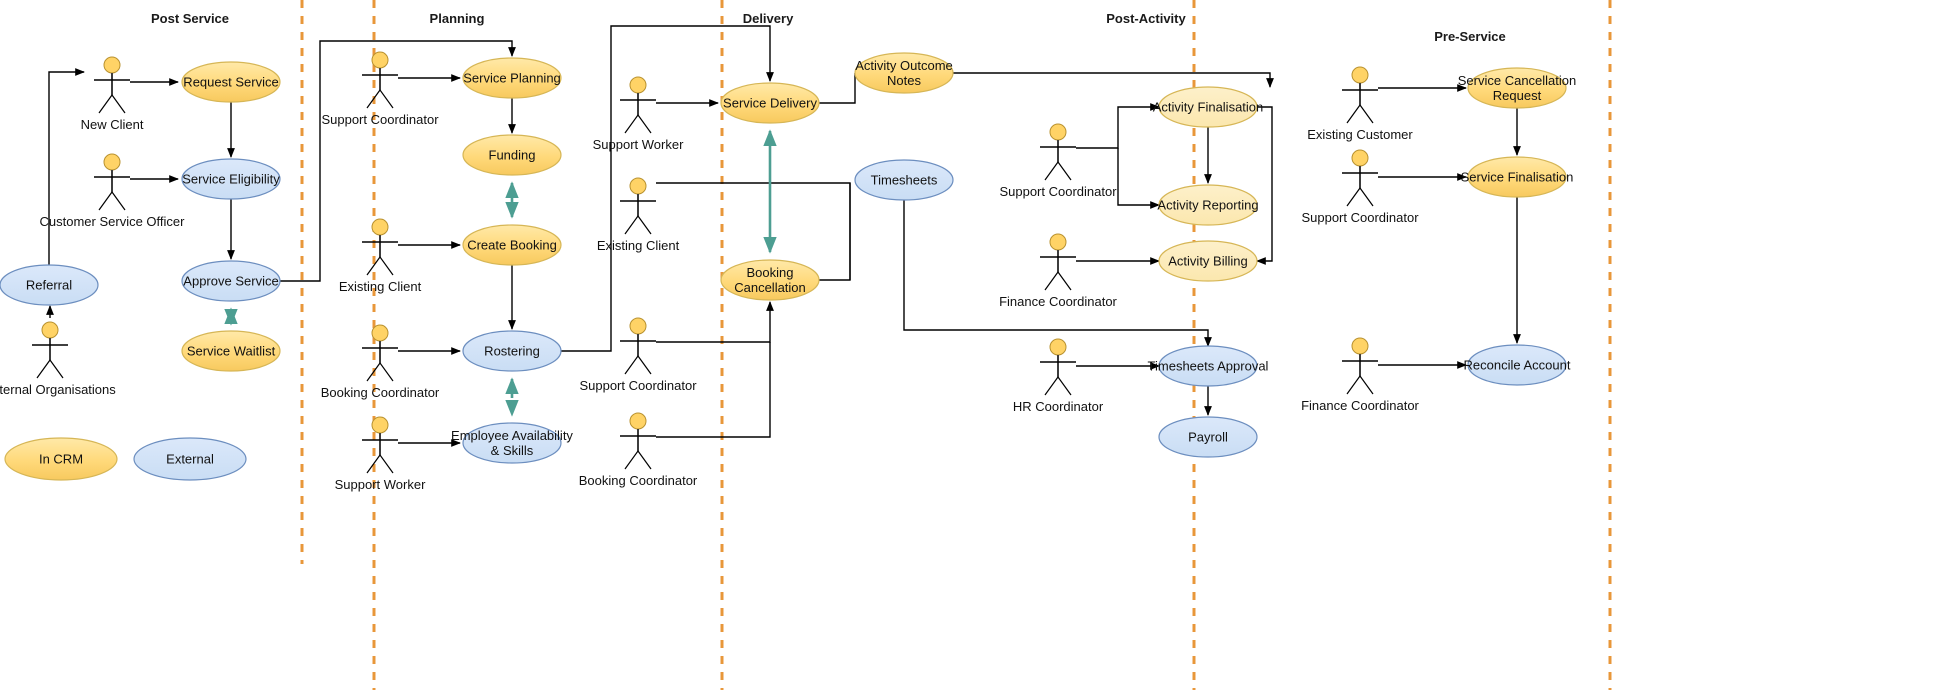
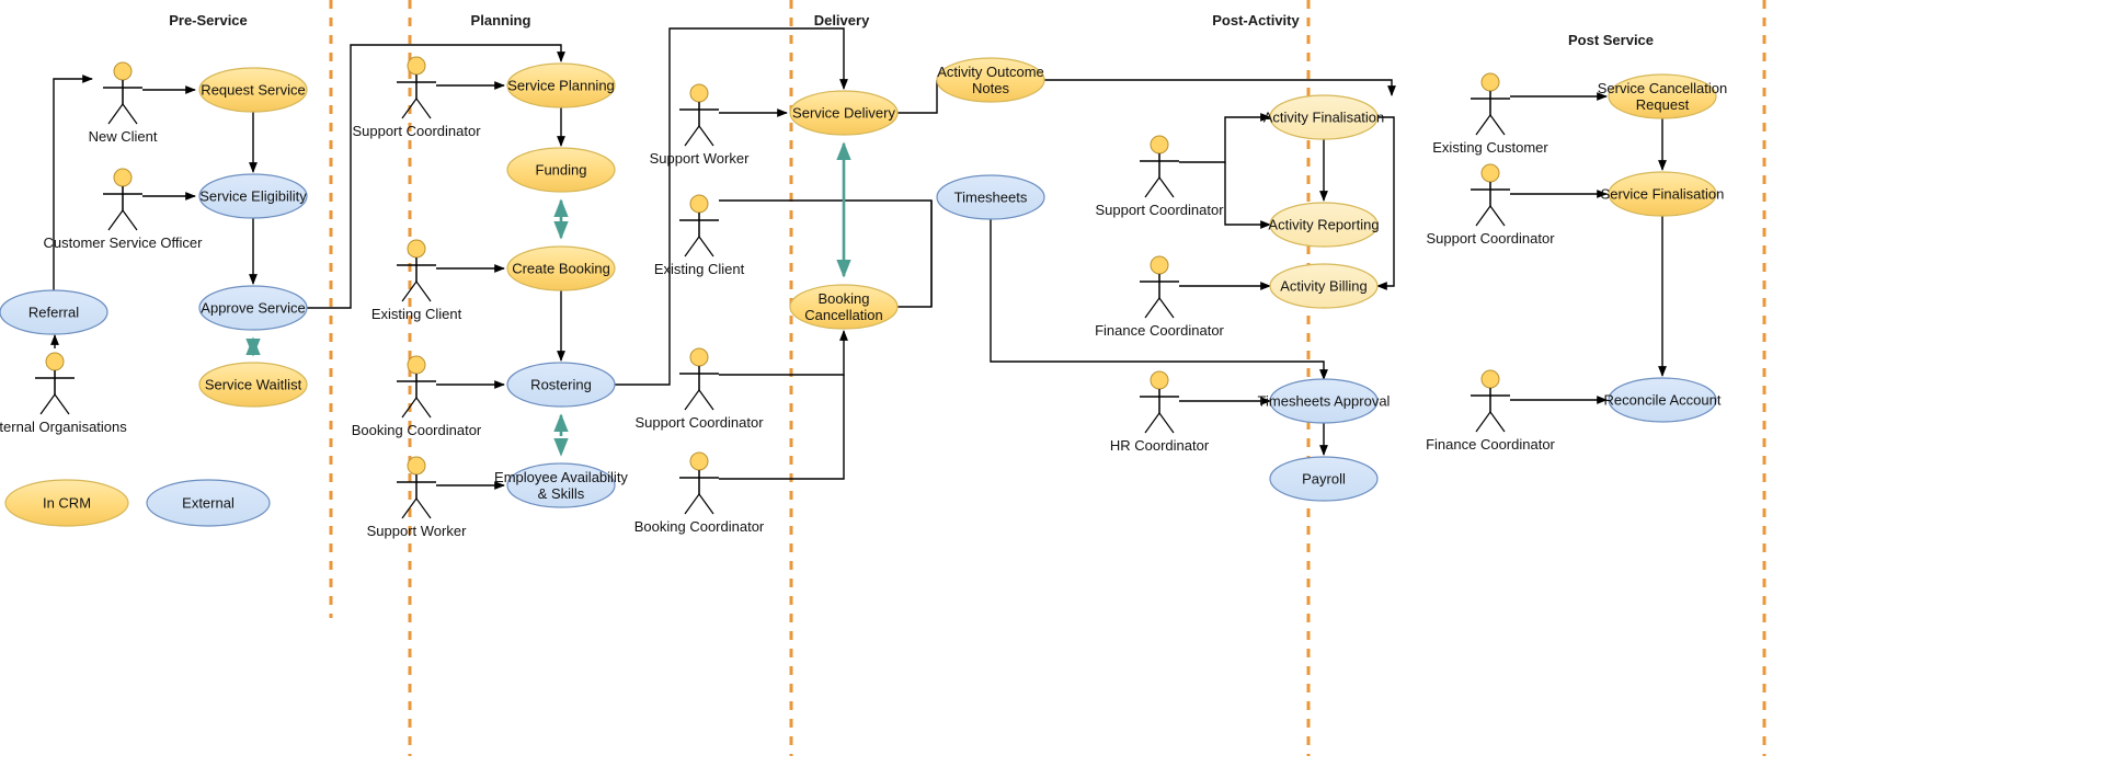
  New Client
  Customer Service Officer
  ternal Organisations
  Support Coordinator
  Existing Client
  Booking Coordinator
  Support Worker
  Support Worker
  Existing Client
  Support Coordinator
  Booking Coordinator
  Support Coordinator
  Finance Coordinator
  HR Coordinator
  Existing Customer
  Support Coordinator
  Finance Coordinator
  Request Service
  Service Eligibility
  Approve Service
  Service Waitlist
  Referral
  Service Planning
  Funding
  Create Booking
  Rostering
  Employee Availability
  & Skills
  Service Delivery
  Booking
  Cancellation
  Activity Outcome
  Notes
  Timesheets
  Activity Finalisation
  Activity Reporting
  Activity Billing
  Timesheets Approval
  Payroll
  Service Cancellation
  Request
  Service Finalisation
  Reconcile Account
  In CRM
  External
- Post Service
+ Pre-Service
  Planning
  Delivery
  Post-Activity
- Pre-Service
+ Post Service
